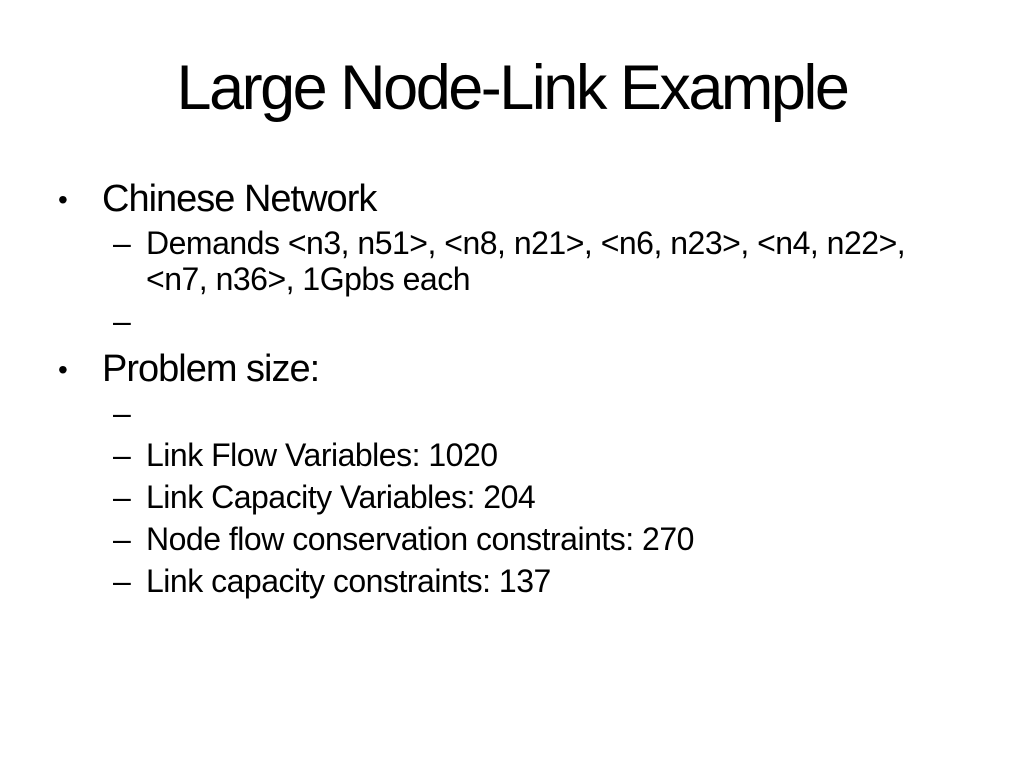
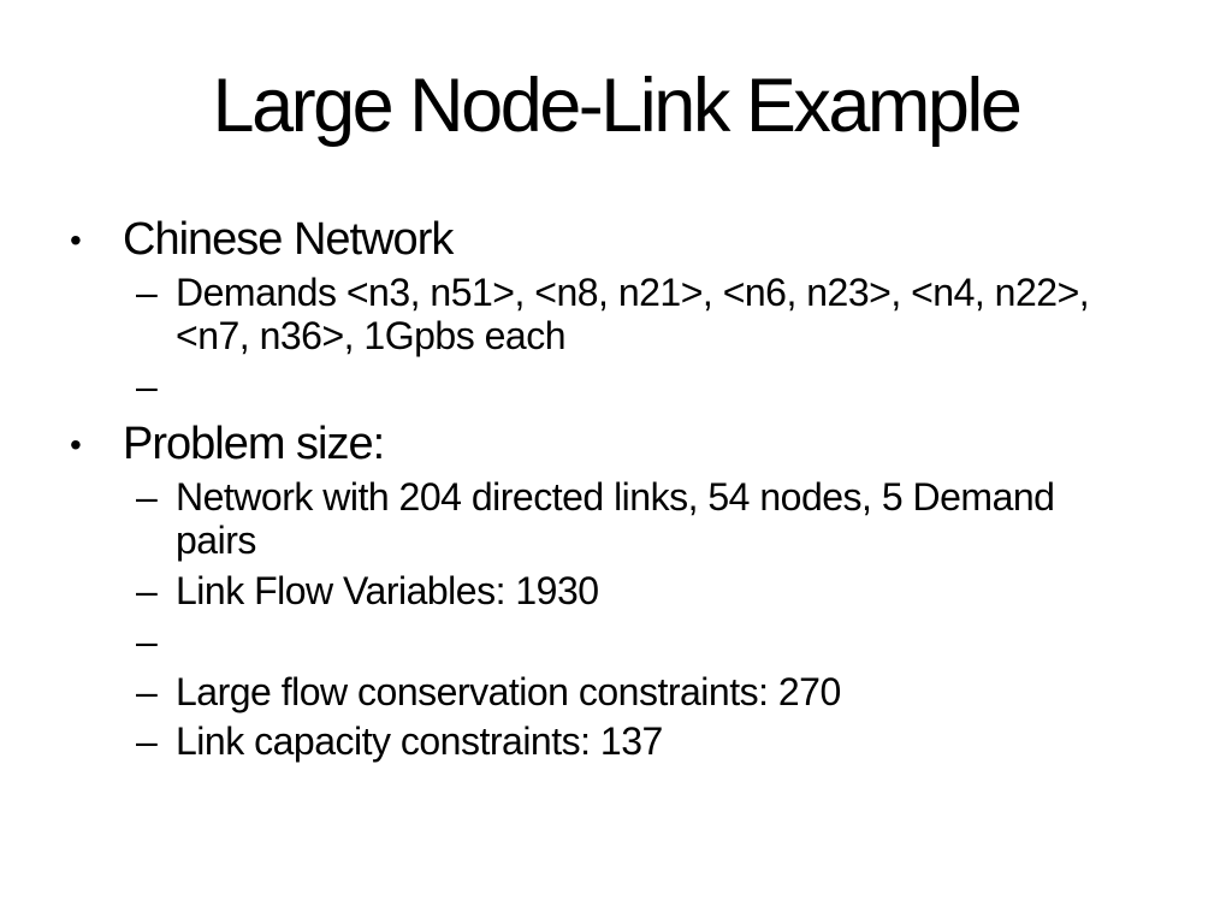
  Large Node-Link Example
  •
  Chinese Network
  –
  Demands <n3, n51>, <n8, n21>, <n6, n23>, <n4, n22>,
  <n7, n36>, 1Gpbs each
  –
  •
  Problem size:
  –
+ Network with 204 directed links, 54 nodes, 5 Demand
+ pairs
  –
- Link Flow Variables: 1020
+ Link Flow Variables: 1930
  –
- Link Capacity Variables: 204
  –
- Node flow conservation constraints: 270
+ Large flow conservation constraints: 270
  –
  Link capacity constraints: 137
